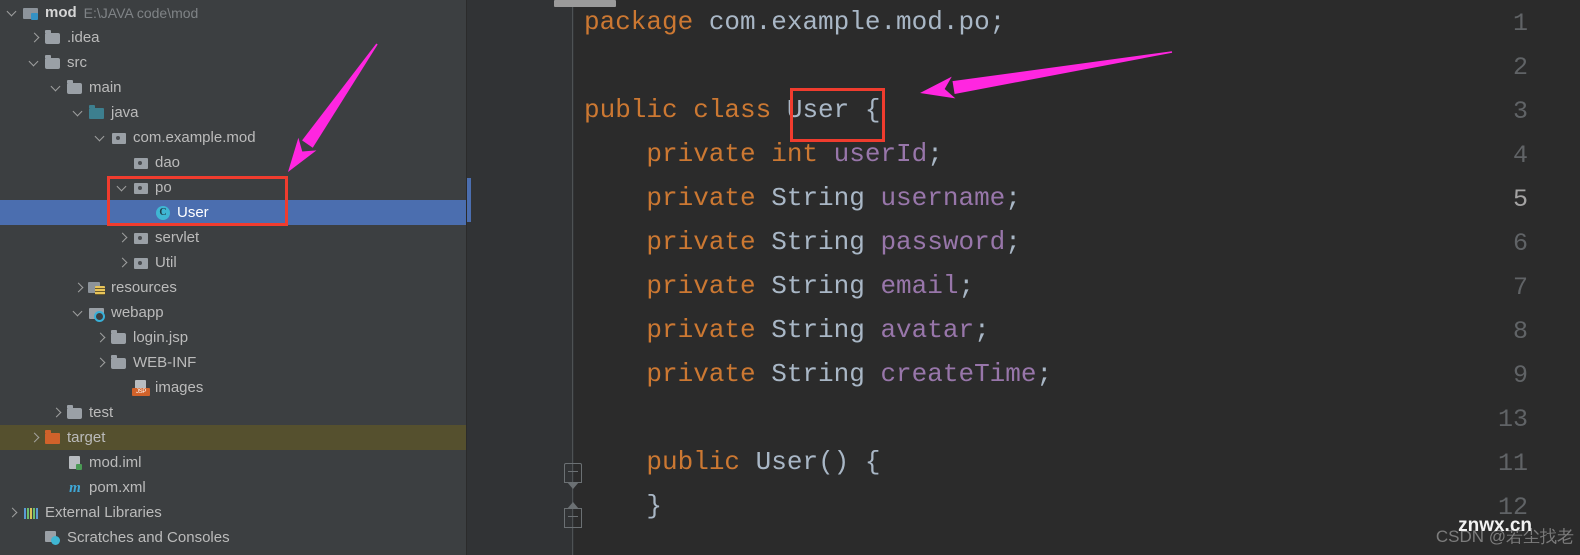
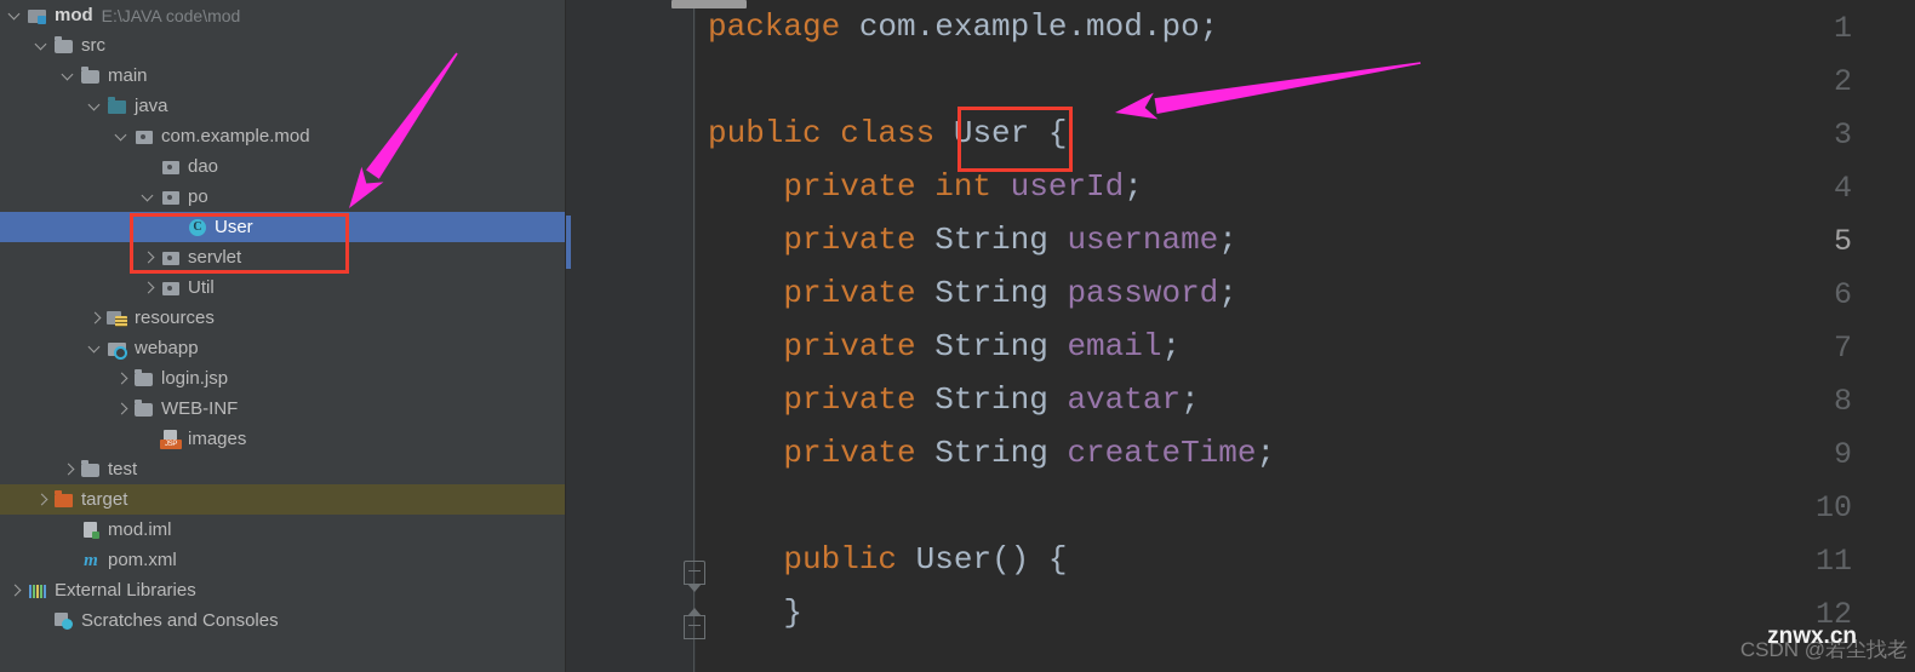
  mod
  E:\JAVA code\mod
- .idea
  src
  main
  java
  com.example.mod
  dao
  po
  C
  User
  servlet
  Util
  resources
  webapp
  login.jsp
  WEB-INF
  images
  test
  target
  mod.iml
  m
  pom.xml
  External Libraries
  Scratches and Consoles
  1
  2
  3
  4
  5
  6
  7
  8
  9
- 13
+ 10
  11
  12
  package com.example.mod.po;
  public class User {
  private int userId;
  private String username;
  private String password;
  private String email;
  private String avatar;
  private String createTime;
  public User() {
  }
  CSDN @若尘找老
  znwx.cn
